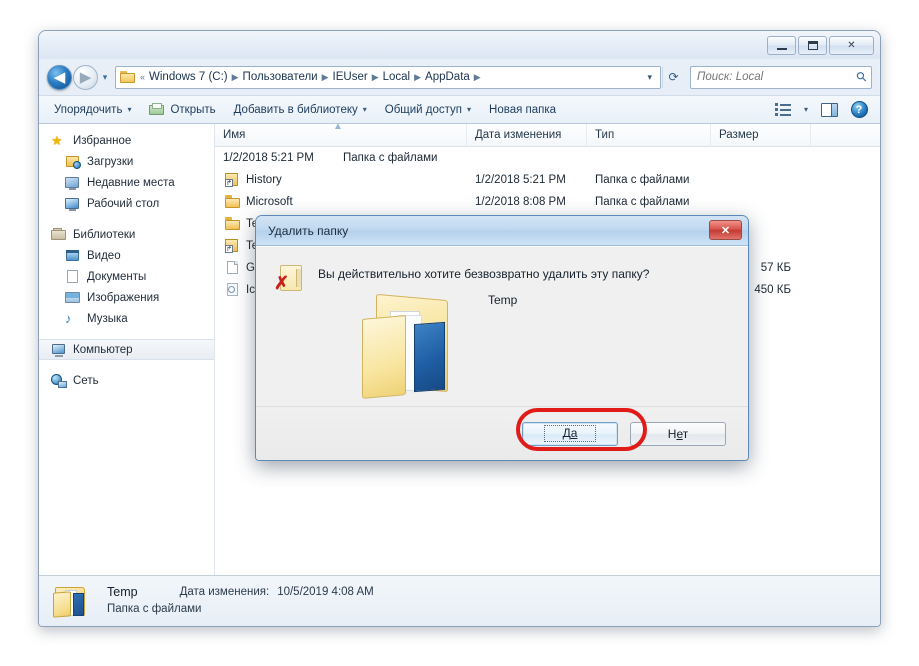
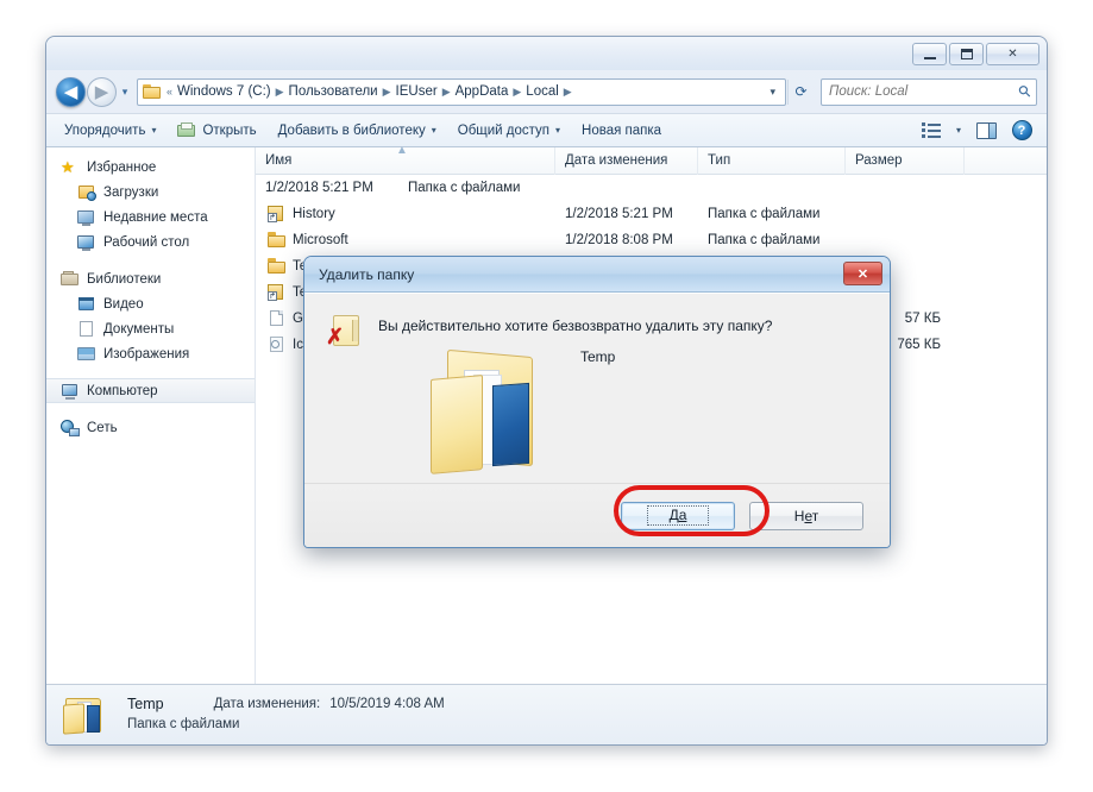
  ✕
  ◀
  ▶
  ▾
  «
  Windows 7 (C:)
  ▶
  Пользователи
  ▶
  IEUser
  ▶
- Local
+ AppData
  ▶
- AppData
+ Local
  ▶
  ▾
  ⟳
  Поиск: Local
  Упорядочить
  ▾
  Открыть
  Добавить в библиотеку
  ▾
  Общий доступ
  ▾
  Новая папка
  ▾
  ?
  ★
  Избранное
  Загрузки
  Недавние места
  Рабочий стол
  Библиотеки
  Видео
  Документы
  Изображения
- ♪
- Музыка
  Компьютер
  Сеть
  ▲
  Имя
  Дата изменения
  Тип
  Размер
  1/2/2018 5:21 PM
  Папка с файлами
  History
  1/2/2018 5:21 PM
  Папка с файлами
  Microsoft
  1/2/2018 8:08 PM
  Папка с файлами
  57 КБ
- 450 КБ
+ 765 КБ
  Temp
  Дата изменения:
  10/5/2019 4:08 AM
  Папка с файлами
  Удалить папку
  ✕
  ✗
  Вы действительно хотите безвозвратно удалить эту папку?
  Temp
  Да
  Нет
